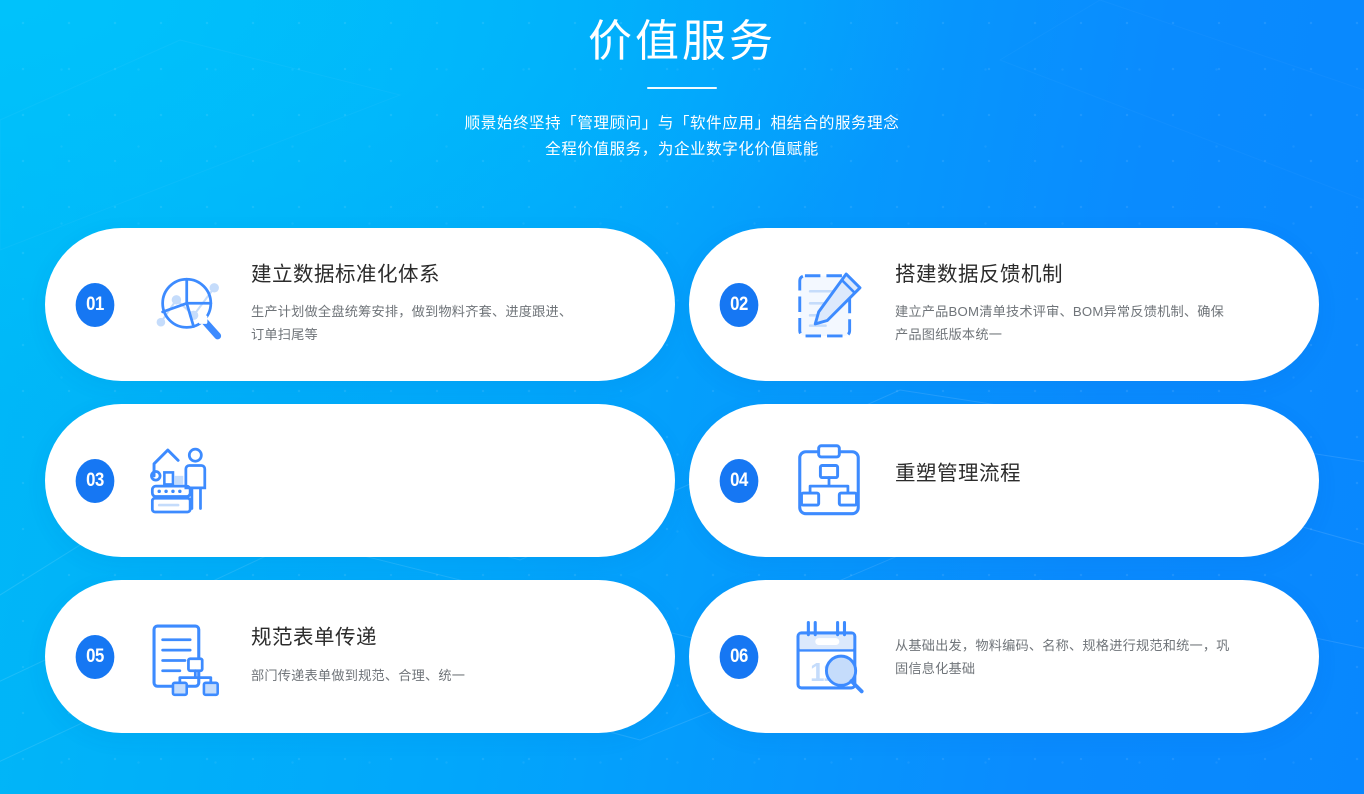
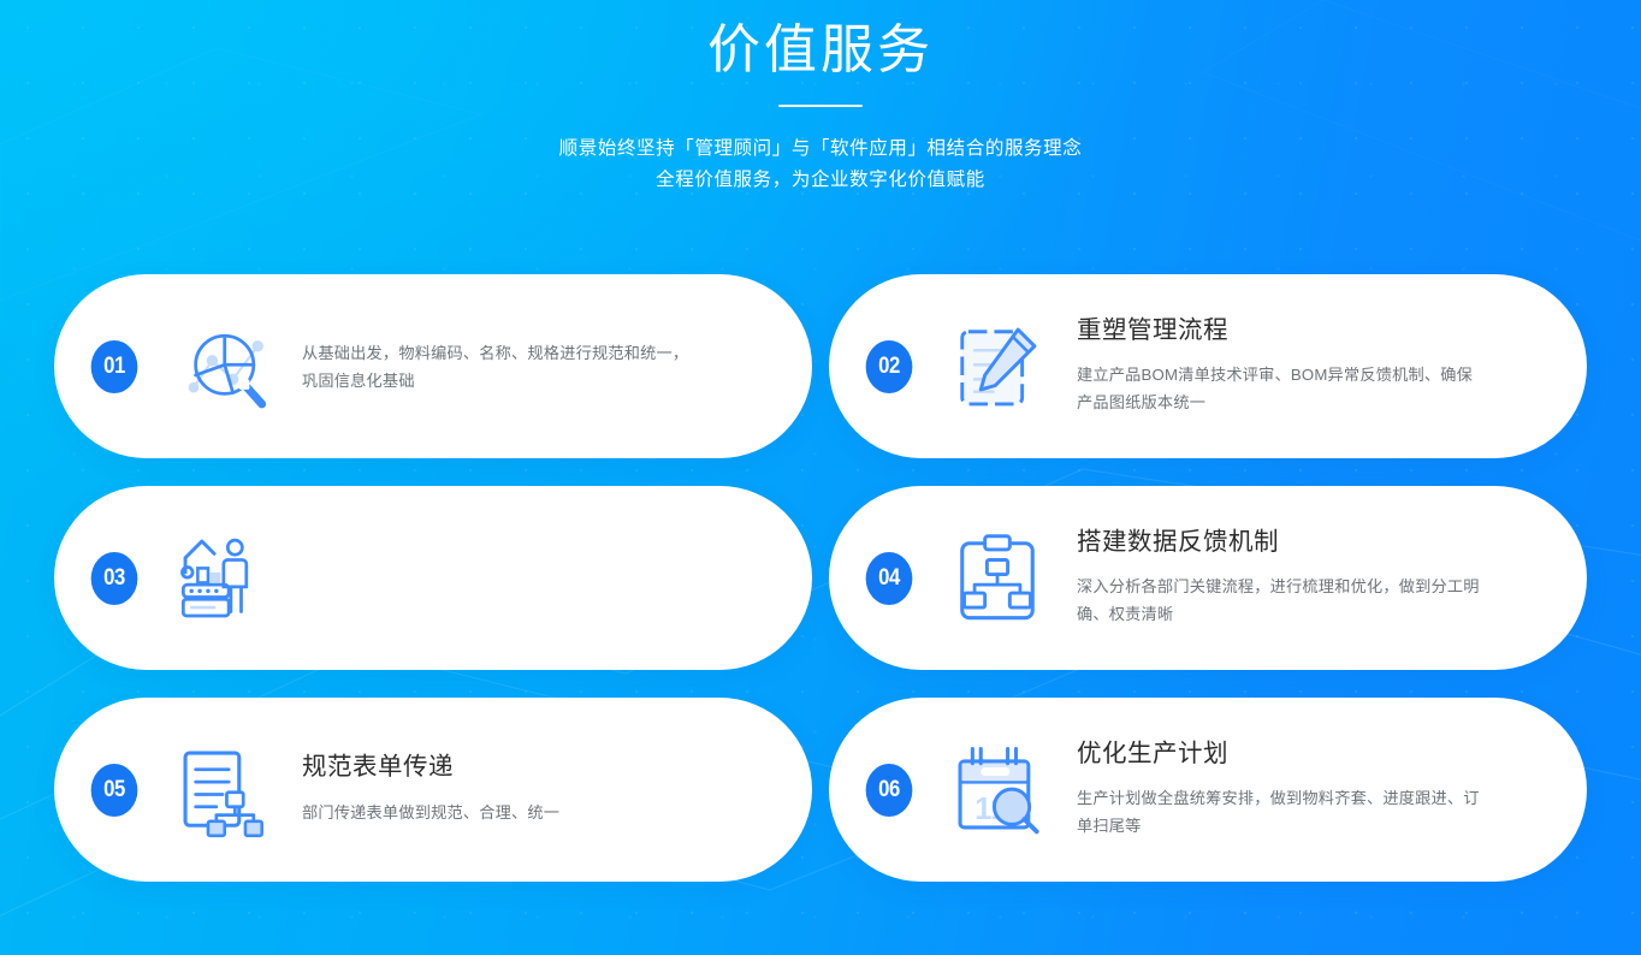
  价值服务
  顺景始终坚持「管理顾问」与「软件应用」相结合的服务理念
  全程价值服务，为企业数字化价值赋能
  01
- 建立数据标准化体系
- 生产计划做全盘统筹安排，做到物料齐套、进度跟进、订单扫尾等
+ 从基础出发，物料编码、名称、规格进行规范和统一，巩固信息化基础
  02
- 搭建数据反馈机制
+ 重塑管理流程
  建立产品BOM清单技术评审、BOM异常反馈机制、确保产品图纸版本统一
  03
  04
- 重塑管理流程
+ 搭建数据反馈机制
+ 深入分析各部门关键流程，进行梳理和优化，做到分工明确、权责清晰
  05
  规范表单传递
  部门传递表单做到规范、合理、统一
  06
+ 优化生产计划
- 从基础出发，物料编码、名称、规格进行规范和统一，巩固信息化基础
+ 生产计划做全盘统筹安排，做到物料齐套、进度跟进、订单扫尾等
